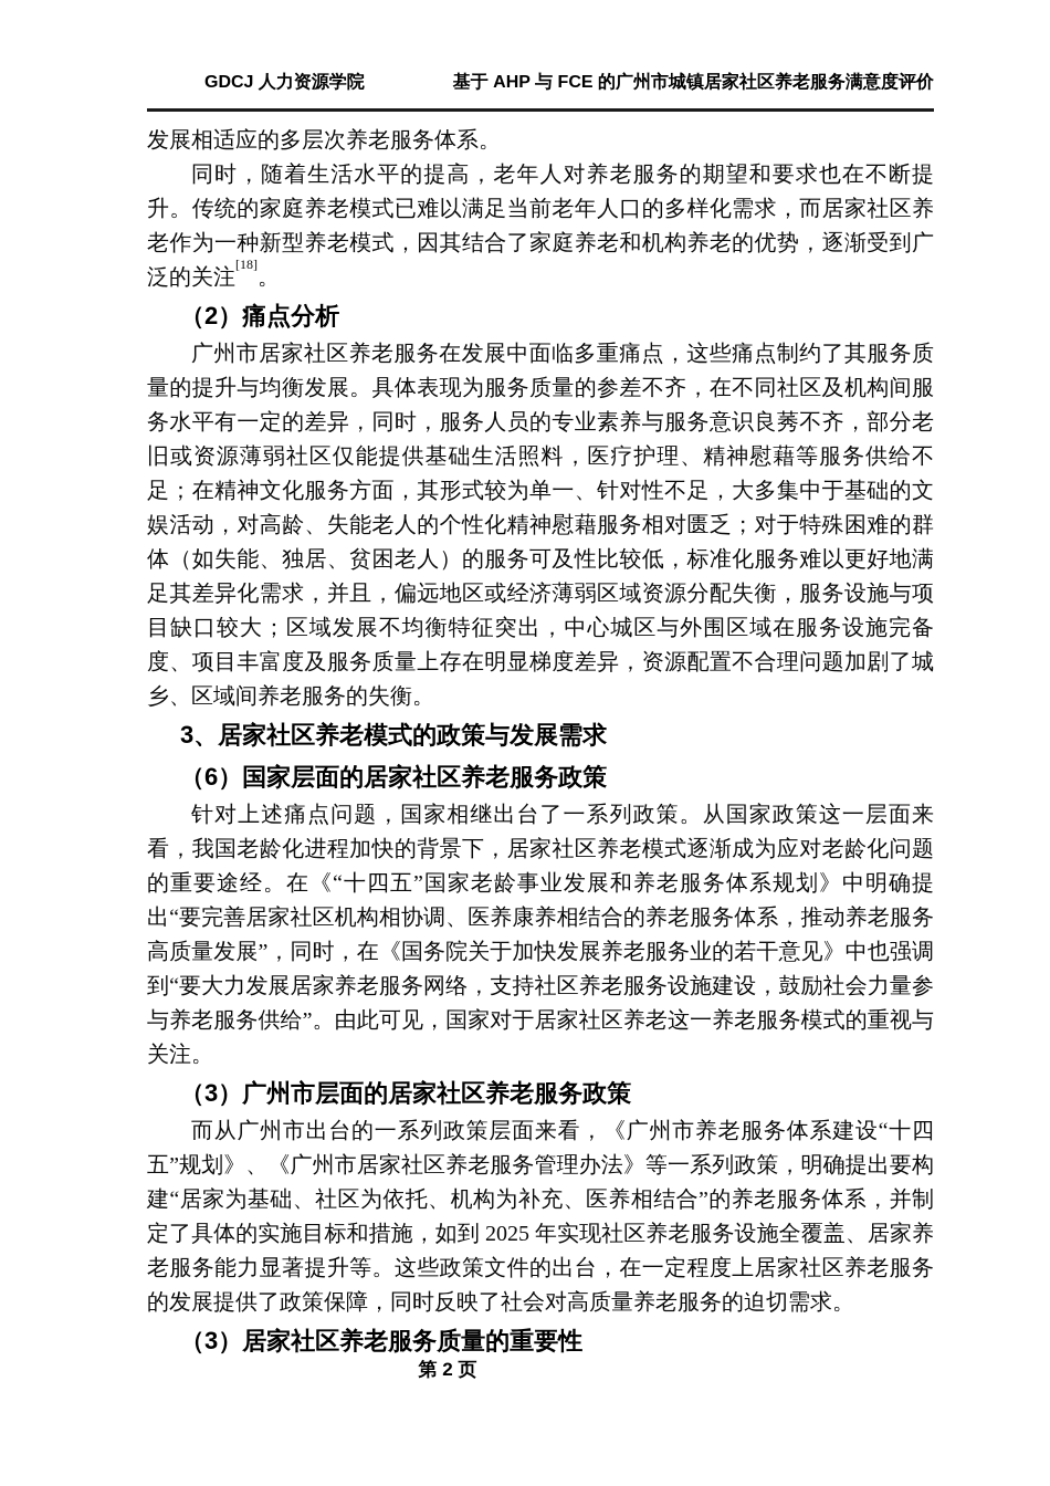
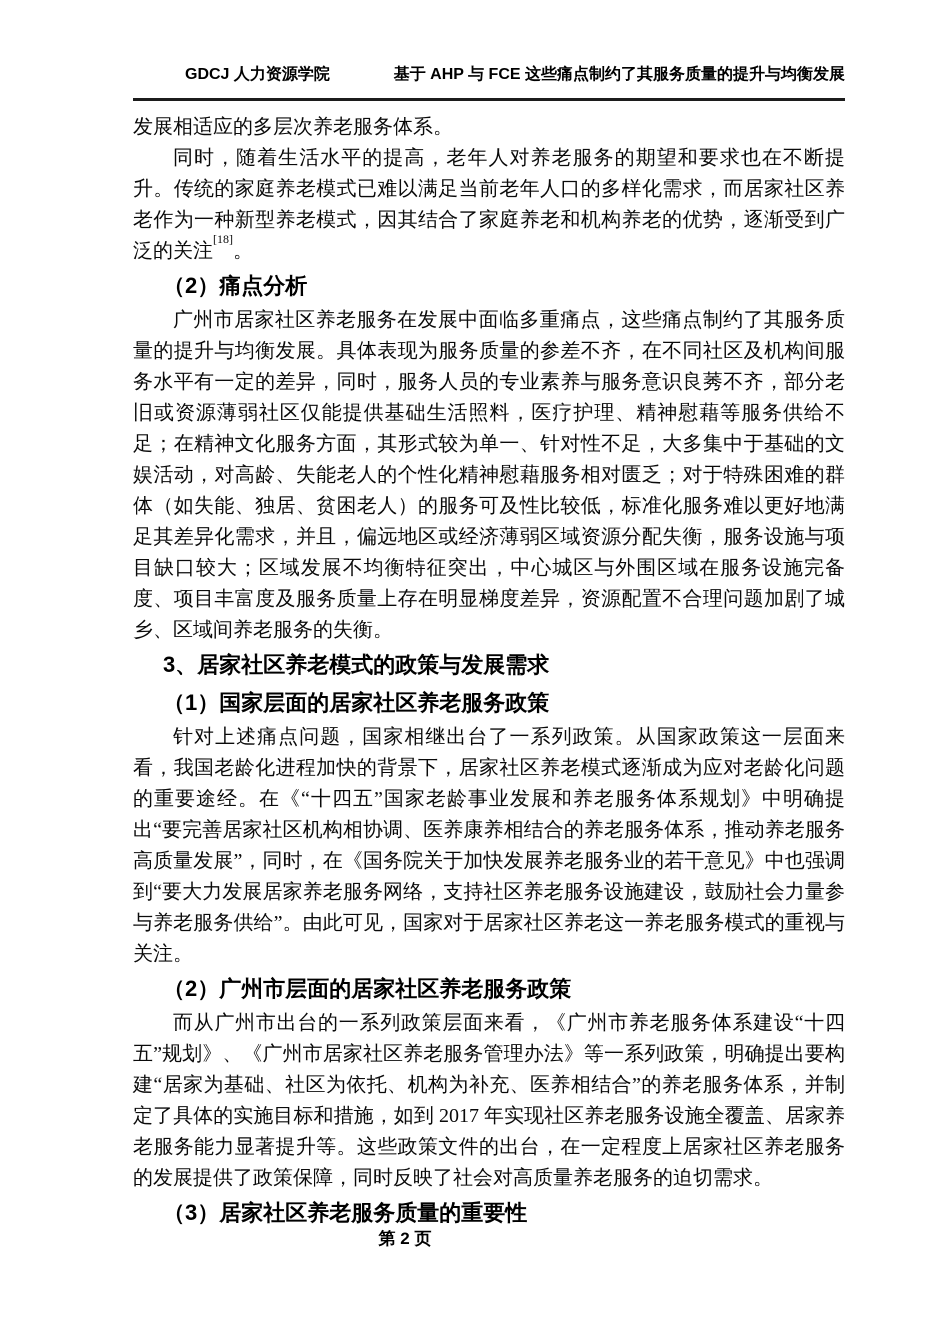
  GDCJ 人力资源学院
- 基于 AHP 与 FCE 的广州市城镇居家社区养老服务满意度评价
+ 基于 AHP 与 FCE 这些痛点制约了其服务质量的提升与均衡发展
  发展相适应的多层次养老服务体系。
  同时，随着生活水平的提高，老年人对养老服务的期望和要求也在不断提升。传统的家庭养老模式已难以满足当前老年人口的多样化需求，而居家社区养老作为一种新型养老模式，因其结合了家庭养老和机构养老的优势，逐渐受到广泛的关注[18]。
  （2）痛点分析
  广州市居家社区养老服务在发展中面临多重痛点，这些痛点制约了其服务质量的提升与均衡发展。具体表现为服务质量的参差不齐，在不同社区及机构间服务水平有一定的差异，同时，服务人员的专业素养与服务意识良莠不齐，部分老旧或资源薄弱社区仅能提供基础生活照料，医疗护理、精神慰藉等服务供给不足；在精神文化服务方面，其形式较为单一、针对性不足，大多集中于基础的文娱活动，对高龄、失能老人的个性化精神慰藉服务相对匮乏；对于特殊困难的群体（如失能、独居、贫困老人）的服务可及性比较低，标准化服务难以更好地满足其差异化需求，并且，偏远地区或经济薄弱区域资源分配失衡，服务设施与项目缺口较大；区域发展不均衡特征突出，中心城区与外围区域在服务设施完备度、项目丰富度及服务质量上存在明显梯度差异，资源配置不合理问题加剧了城乡、区域间养老服务的失衡。
  3、居家社区养老模式的政策与发展需求
- （6）国家层面的居家社区养老服务政策
+ （1）国家层面的居家社区养老服务政策
  针对上述痛点问题，国家相继出台了一系列政策。从国家政策这一层面来看，我国老龄化进程加快的背景下，居家社区养老模式逐渐成为应对老龄化问题的重要途经。在《“十四五”国家老龄事业发展和养老服务体系规划》中明确提出“要完善居家社区机构相协调、医养康养相结合的养老服务体系，推动养老服务高质量发展”，同时，在《国务院关于加快发展养老服务业的若干意见》中也强调到“要大力发展居家养老服务网络，支持社区养老服务设施建设，鼓励社会力量参与养老服务供给”。由此可见，国家对于居家社区养老这一养老服务模式的重视与关注。
- （3）广州市层面的居家社区养老服务政策
+ （2）广州市层面的居家社区养老服务政策
- 而从广州市出台的一系列政策层面来看，《广州市养老服务体系建设“十四五”规划》、《广州市居家社区养老服务管理办法》等一系列政策，明确提出要构建“居家为基础、社区为依托、机构为补充、医养相结合”的养老服务体系，并制定了具体的实施目标和措施，如到 2025 年实现社区养老服务设施全覆盖、居家养老服务能力显著提升等。这些政策文件的出台，在一定程度上居家社区养老服务的发展提供了政策保障，同时反映了社会对高质量养老服务的迫切需求。
+ 而从广州市出台的一系列政策层面来看，《广州市养老服务体系建设“十四五”规划》、《广州市居家社区养老服务管理办法》等一系列政策，明确提出要构建“居家为基础、社区为依托、机构为补充、医养相结合”的养老服务体系，并制定了具体的实施目标和措施，如到 2017 年实现社区养老服务设施全覆盖、居家养老服务能力显著提升等。这些政策文件的出台，在一定程度上居家社区养老服务的发展提供了政策保障，同时反映了社会对高质量养老服务的迫切需求。
  （3）居家社区养老服务质量的重要性
  第 2 页
